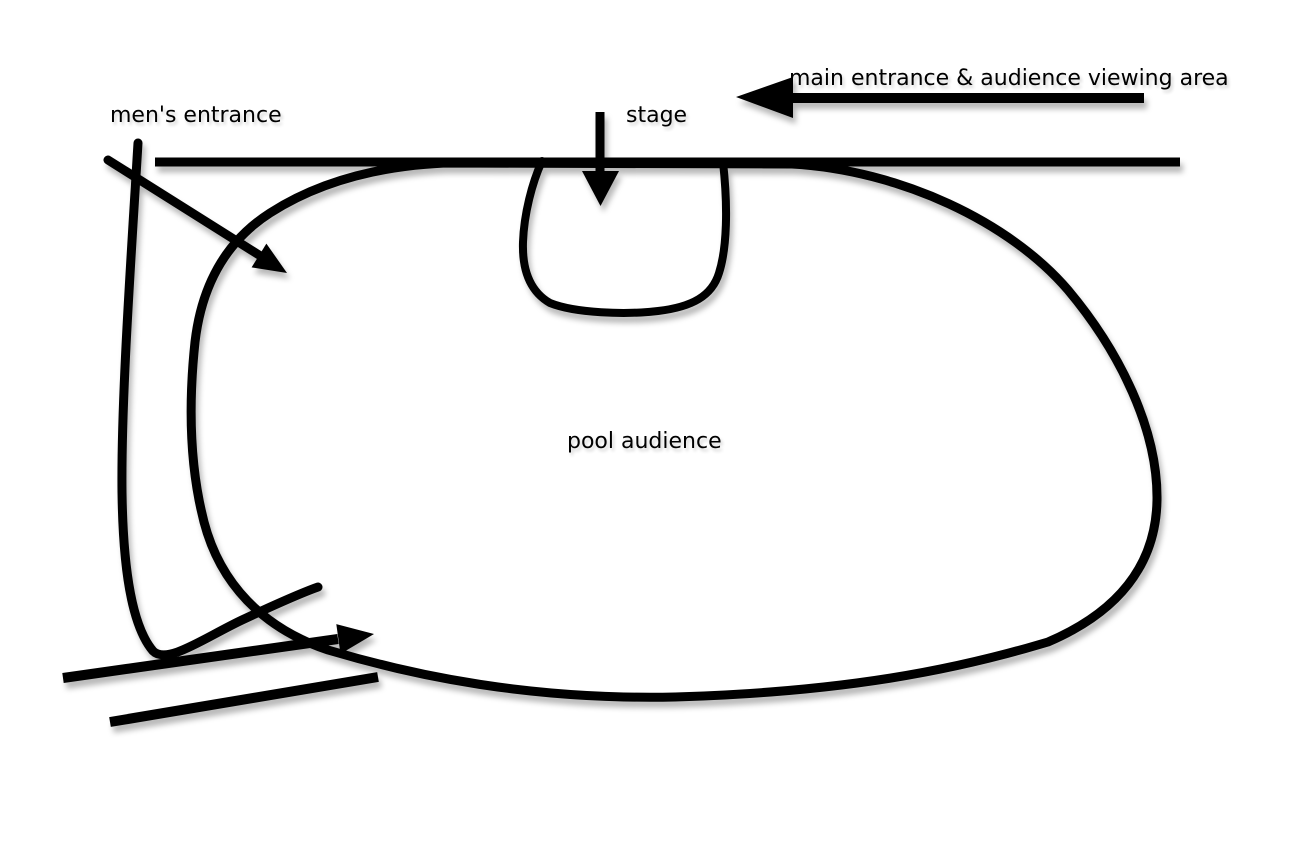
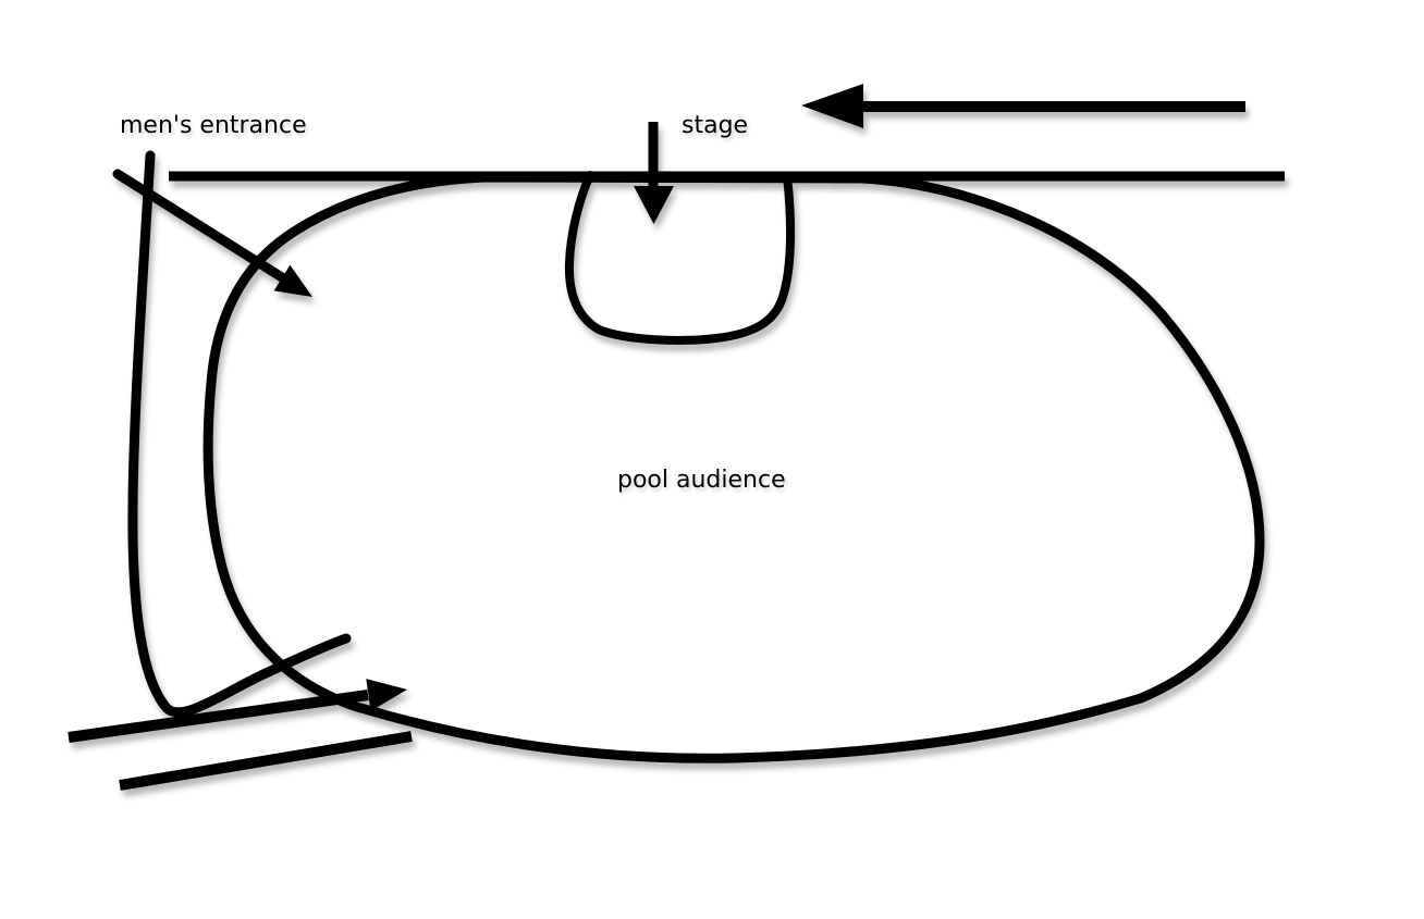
  men's entrance
  stage
- main entrance & audience viewing area
  pool audience
